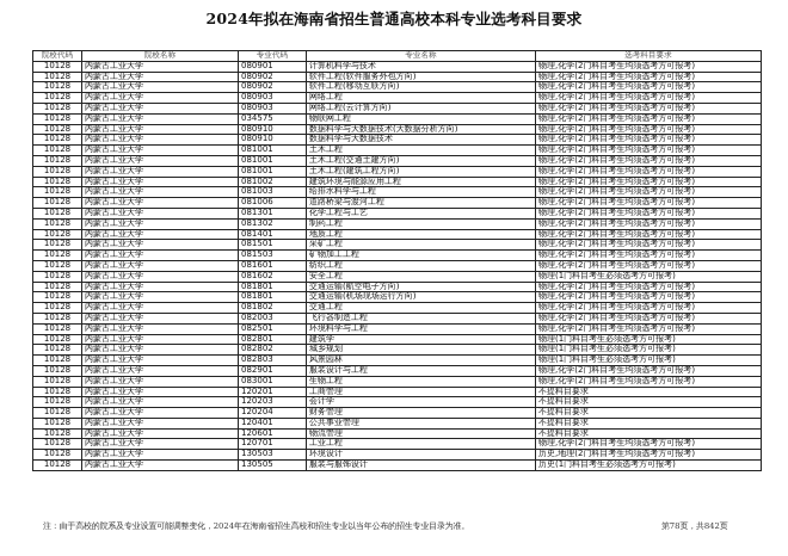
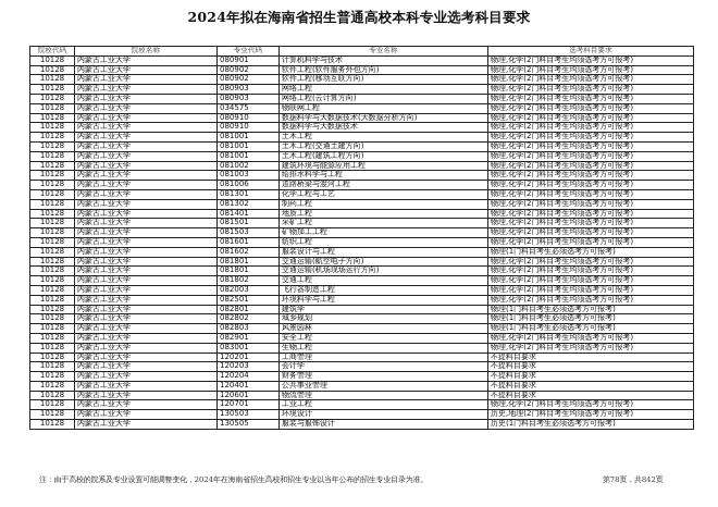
  2024年拟在海南省招生普通高校本科专业选考科目要求
  院校代码	院校名称	专业代码	专业名称	选考科目要求
  10128	内蒙古工业大学	080901	计算机科学与技术	物理,化学(2门科目考生均须选考方可报考)
  10128	内蒙古工业大学	080902	软件工程(移动互联方向)	物理,化学(2门科目考生均须选考方可报考)
  10128	内蒙古工业大学	080903	网络工程	物理,化学(2门科目考生均须选考方可报考)
  10128	内蒙古工业大学	080903	网络工程(云计算方向)	物理,化学(2门科目考生均须选考方可报考)
  10128	内蒙古工业大学	034575	物联网工程	物理,化学(2门科目考生均须选考方可报考)
  10128	内蒙古工业大学	080910	数据科学与大数据技术(大数据分析方向)	物理,化学(2门科目考生均须选考方可报考)
  10128	内蒙古工业大学	080910	数据科学与大数据技术	物理,化学(2门科目考生均须选考方可报考)
  10128	内蒙古工业大学	081001	土木工程(交通土建方向)	物理,化学(2门科目考生均须选考方可报考)
  10128	内蒙古工业大学	081001	土木工程(建筑工程方向)	物理,化学(2门科目考生均须选考方可报考)
  10128	内蒙古工业大学	081002	建筑环境与能源应用工程	物理,化学(2门科目考生均须选考方可报考)
  10128	内蒙古工业大学	081003	给排水科学与工程	物理,化学(2门科目考生均须选考方可报考)
  10128	内蒙古工业大学	081006	道路桥梁与渡河工程	物理,化学(2门科目考生均须选考方可报考)
  10128	内蒙古工业大学	081301	化学工程与工艺	物理,化学(2门科目考生均须选考方可报考)
  10128	内蒙古工业大学	081302	制药工程	物理,化学(2门科目考生均须选考方可报考)
  10128	内蒙古工业大学	081401	地质工程	物理,化学(2门科目考生均须选考方可报考)
  10128	内蒙古工业大学	081501	采矿工程	物理,化学(2门科目考生均须选考方可报考)
  10128	内蒙古工业大学	081503	矿物加工工程	物理,化学(2门科目考生均须选考方可报考)
  10128	内蒙古工业大学	081601	纺织工程	物理,化学(2门科目考生均须选考方可报考)
- 10128	内蒙古工业大学	081602	安全工程	物理(1门科目考生必须选考方可报考)
+ 10128	内蒙古工业大学	081602	服装设计与工程	物理(1门科目考生必须选考方可报考)
  10128	内蒙古工业大学	081801	交通运输(航空电子方向)	物理,化学(2门科目考生均须选考方可报考)
  10128	内蒙古工业大学	081801	交通运输(机场现场运行方向)	物理,化学(2门科目考生均须选考方可报考)
  10128	内蒙古工业大学	081802	交通工程	物理,化学(2门科目考生均须选考方可报考)
  10128	内蒙古工业大学	082003	飞行器制造工程	物理,化学(2门科目考生均须选考方可报考)
  10128	内蒙古工业大学	082501	环境科学与工程	物理,化学(2门科目考生均须选考方可报考)
  10128	内蒙古工业大学	082801	建筑学	物理(1门科目考生必须选考方可报考)
  10128	内蒙古工业大学	082802	城乡规划	物理(1门科目考生必须选考方可报考)
  10128	内蒙古工业大学	082803	风景园林	物理(1门科目考生必须选考方可报考)
- 10128	内蒙古工业大学	082901	服装设计与工程	物理,化学(2门科目考生均须选考方可报考)
+ 10128	内蒙古工业大学	082901	安全工程	物理,化学(2门科目考生均须选考方可报考)
  10128	内蒙古工业大学	083001	生物工程	物理,化学(2门科目考生均须选考方可报考)
  10128	内蒙古工业大学	120201	工商管理	不提科目要求
  10128	内蒙古工业大学	120203	会计学	不提科目要求
  10128	内蒙古工业大学	120204	财务管理	不提科目要求
  10128	内蒙古工业大学	120401	公共事业管理	不提科目要求
  10128	内蒙古工业大学	120601	物流管理	不提科目要求
  10128	内蒙古工业大学	120701	工业工程	物理,化学(2门科目考生均须选考方可报考)
  10128	内蒙古工业大学	130503	环境设计	历史,地理(2门科目考生均须选考方可报考)
  10128	内蒙古工业大学	130505	服装与服饰设计	历史(1门科目考生必须选考方可报考)
  注：由于高校的院系及专业设置可能调整变化，2024年在海南省招生高校和招生专业以当年公布的招生专业目录为准。
  第78页，共842页
